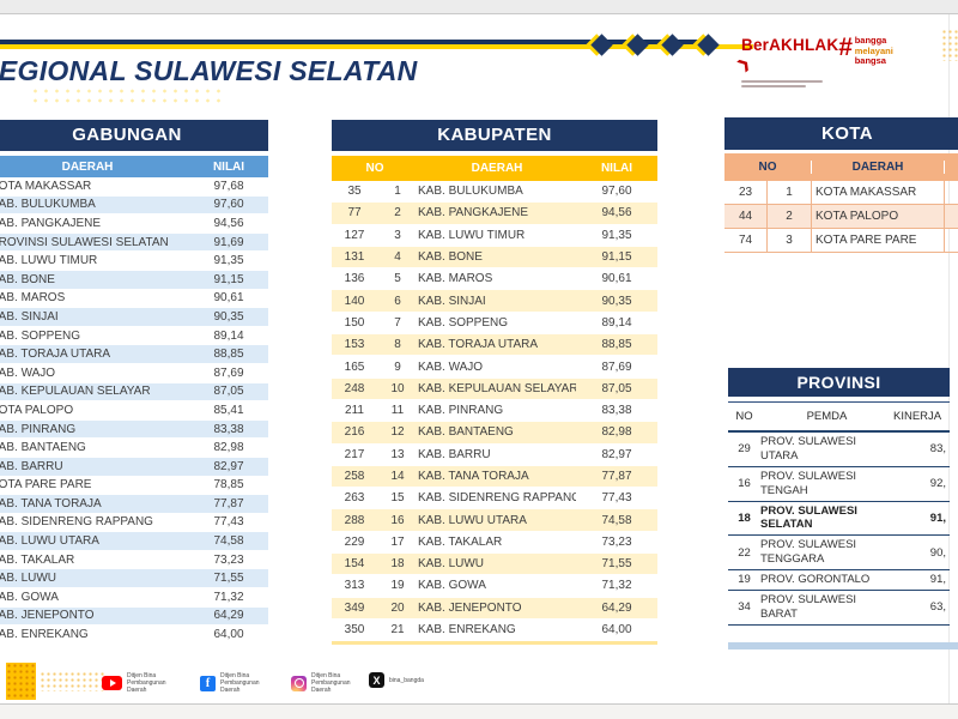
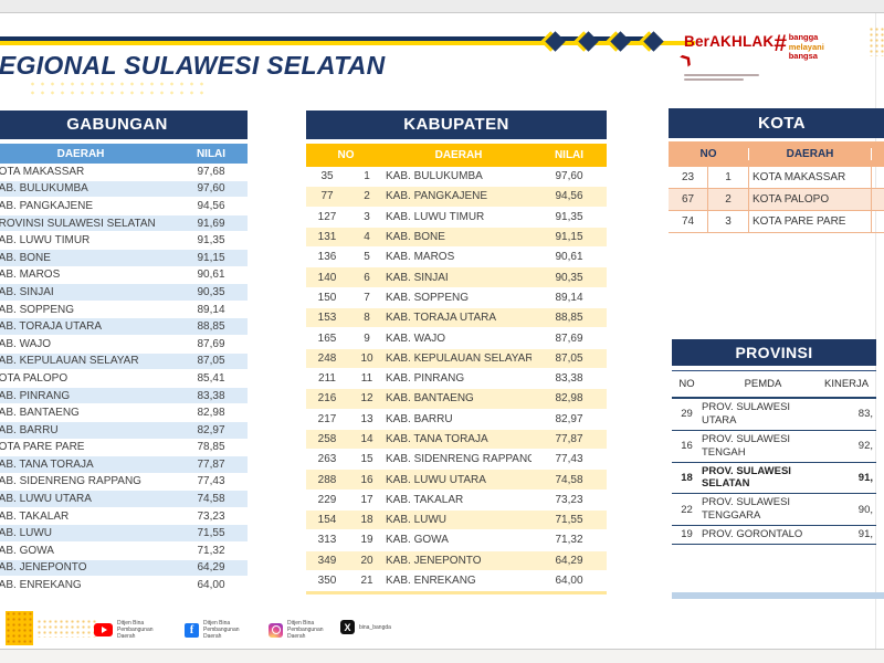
  EGIONAL SULAWESI SELATAN
  #
  bangga
  melayani
  bangsa
  GABUNGAN
  DAERAH
  NILAI
  OTA MAKASSAR
  97,68
  AB. BULUKUMBA
  97,60
  AB. PANGKAJENE
  94,56
  ROVINSI SULAWESI SELATAN
  91,69
  AB. LUWU TIMUR
  91,35
  AB. BONE
  91,15
  AB. MAROS
  90,61
  AB. SINJAI
  90,35
  AB. SOPPENG
  89,14
  AB. TORAJA UTARA
  88,85
  AB. WAJO
  87,69
  AB. KEPULAUAN SELAYAR
  87,05
  OTA PALOPO
  85,41
  AB. PINRANG
  83,38
  AB. BANTAENG
  82,98
  AB. BARRU
  82,97
  OTA PARE PARE
  78,85
  AB. TANA TORAJA
  77,87
  AB. SIDENRENG RAPPANG
  77,43
  AB. LUWU UTARA
  74,58
  AB. TAKALAR
  73,23
  AB. LUWU
  71,55
  AB. GOWA
  71,32
  AB. JENEPONTO
  64,29
  AB. ENREKANG
  64,00
  KABUPATEN
  NO
  DAERAH
  NILAI
  35
  1
  KAB. BULUKUMBA
  97,60
  77
  2
  KAB. PANGKAJENE
  94,56
  127
  3
  KAB. LUWU TIMUR
  91,35
  131
  4
  KAB. BONE
  91,15
  136
  5
  KAB. MAROS
  90,61
  140
  6
  KAB. SINJAI
  90,35
  150
  7
  KAB. SOPPENG
  89,14
  153
  8
  KAB. TORAJA UTARA
  88,85
  165
  9
  KAB. WAJO
  87,69
  248
  10
  KAB. KEPULAUAN SELAYAR
  87,05
  211
  11
  KAB. PINRANG
  83,38
  216
  12
  KAB. BANTAENG
  82,98
  217
  13
  KAB. BARRU
  82,97
  258
  14
  KAB. TANA TORAJA
  77,87
  263
  15
  KAB. SIDENRENG RAPPAN
  77,43
  288
  16
  KAB. LUWU UTARA
  74,58
  229
  17
  KAB. TAKALAR
  73,23
  154
  18
  KAB. LUWU
  71,55
  313
  19
  KAB. GOWA
  71,32
  349
  20
  KAB. JENEPONTO
  64,29
  350
  21
  KAB. ENREKANG
  64,00
  KOTA
  NO
  DAERAH
  23
  1
  KOTA MAKASSAR
- 44
+ 67
  2
  KOTA PALOPO
  74
  3
  KOTA PARE PARE
  PROVINSI
  NO
  PEMDA
  KINERJA
  29
  PROV. SULAWESI UTARA
  83,
  16
  PROV. SULAWESI TENGAH
  92,
  18
  PROV. SULAWESI SELATAN
  91,
  22
  PROV. SULAWESI TENGGARA
  90,
  19
  PROV. GORONTALO
  91,
- 34
- PROV. SULAWESI BARAT
- 63,
  f
  X
